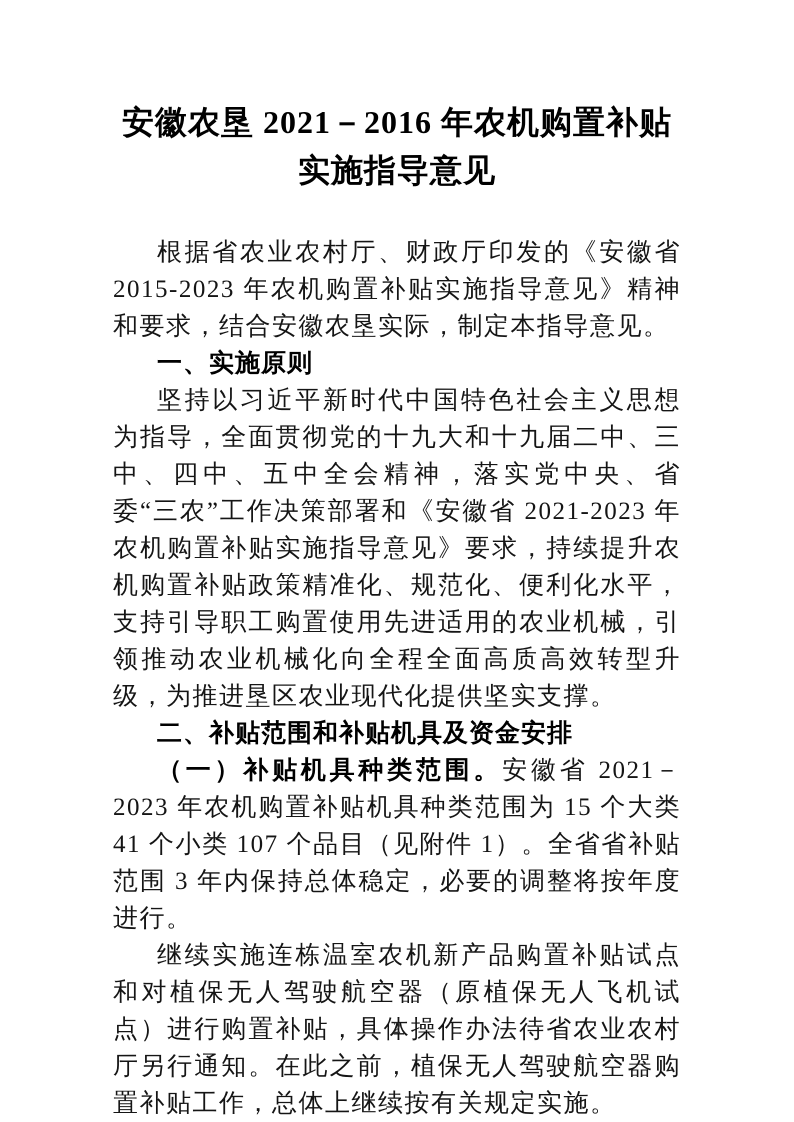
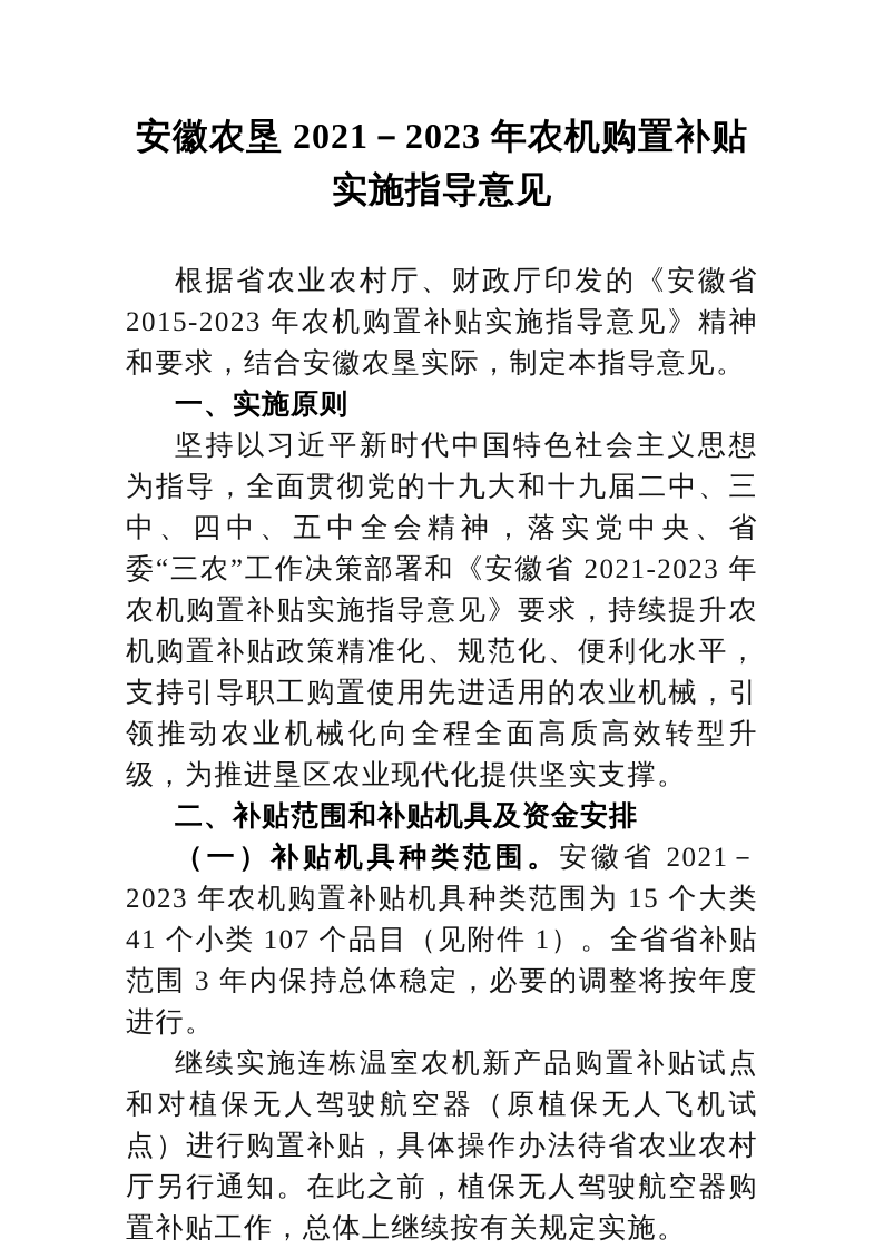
- 安徽农垦 2021－2016 年农机购置补贴
+ 安徽农垦 2021－2023 年农机购置补贴
  实施指导意见
  根据省农业农村厅、财政厅印发的《安徽省 2015-2023 年农机购置补贴实施指导意见》精神和要求，结合安徽农垦实际，制定本指导意见。
  一、实施原则
  坚持以习近平新时代中国特色社会主义思想为指导，全面贯彻党的十九大和十九届二中、三中、四中、五中全会精神，落实党中央、省委“三农”工作决策部署和《安徽省 2021-2023 年农机购置补贴实施指导意见》要求，持续提升农机购置补贴政策精准化、规范化、便利化水平，支持引导职工购置使用先进适用的农业机械，引领推动农业机械化向全程全面高质高效转型升级，为推进垦区农业现代化提供坚实支撑。
  二、补贴范围和补贴机具及资金安排
  （一）补贴机具种类范围。安徽省 2021－2023 年农机购置补贴机具种类范围为 15 个大类 41 个小类 107 个品目（见附件 1）。全省省补贴范围 3 年内保持总体稳定，必要的调整将按年度进行。
  继续实施连栋温室农机新产品购置补贴试点和对植保无人驾驶航空器（原植保无人飞机试点）进行购置补贴，具体操作办法待省农业农村厅另行通知。在此之前，植保无人驾驶航空器购置补贴工作，总体上继续按有关规定实施。
  2
